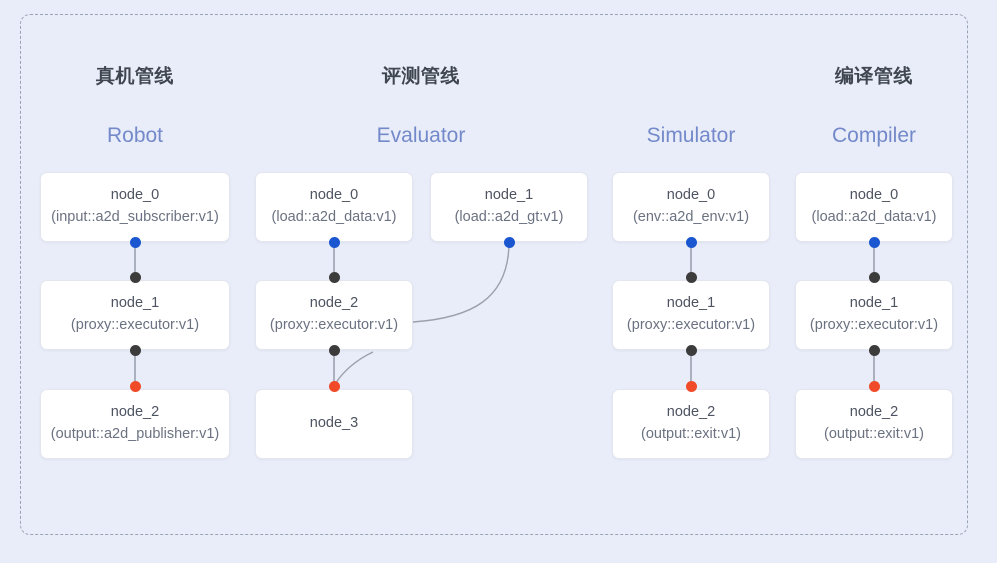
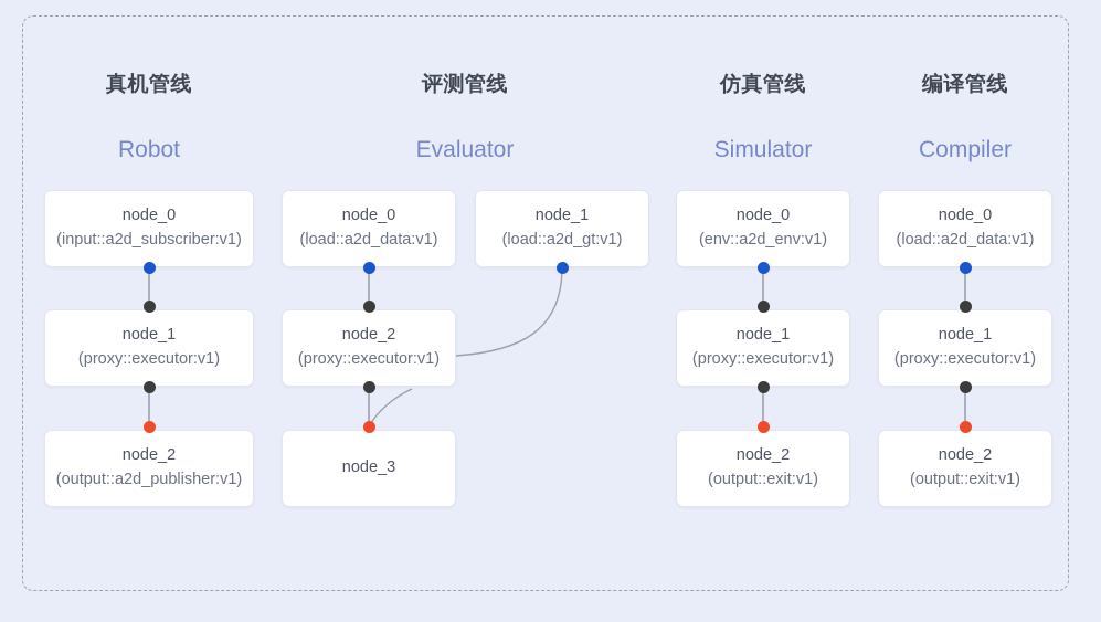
  真机管线
  Robot
  node_0
  (input::a2d_subscriber:v1)
  node_1
  (proxy::executor:v1)
  node_2
  (output::a2d_publisher:v1)
  评测管线
  Evaluator
  node_0
  (load::a2d_data:v1)
  node_1
  (load::a2d_gt:v1)
  node_2
  (proxy::executor:v1)
  node_3
+ 仿真管线
  Simulator
  node_0
  (env::a2d_env:v1)
  node_1
  (proxy::executor:v1)
  node_2
  (output::exit:v1)
  编译管线
  Compiler
  node_0
  (load::a2d_data:v1)
  node_1
  (proxy::executor:v1)
  node_2
  (output::exit:v1)
